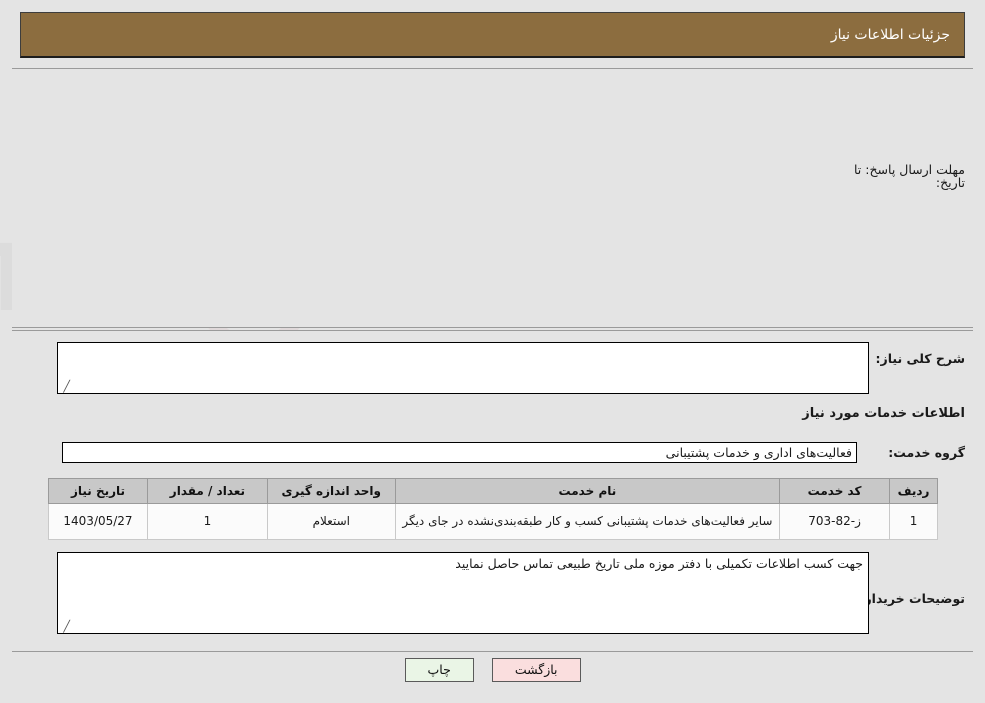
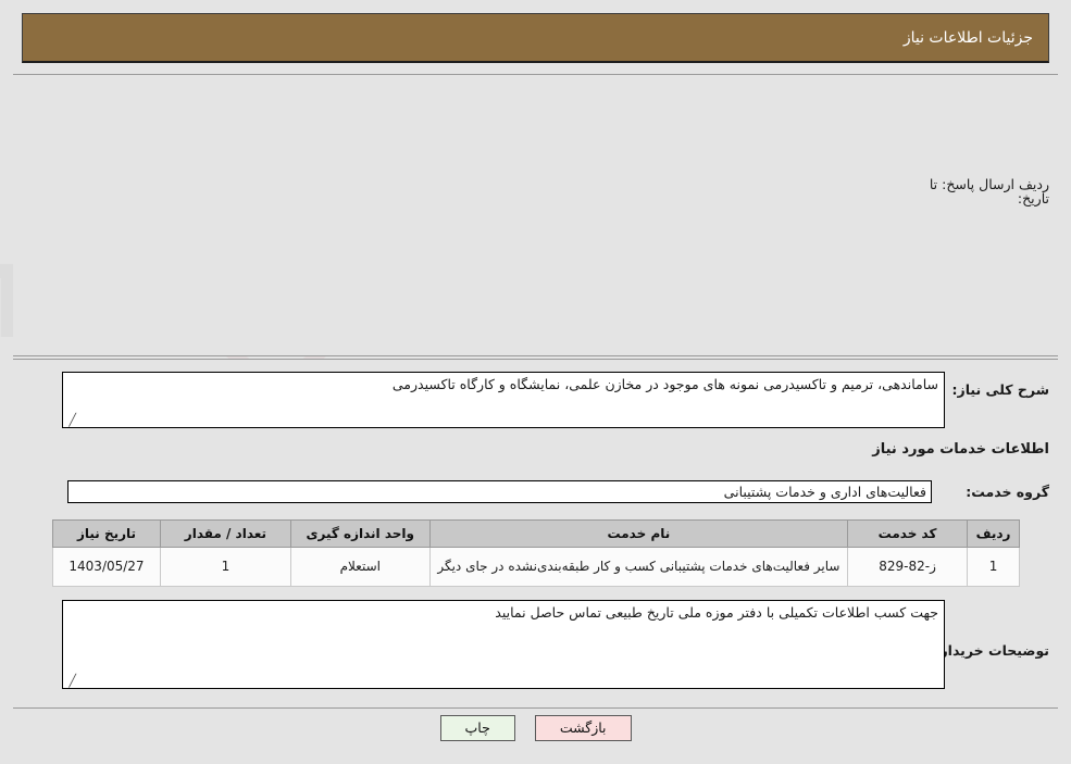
  جزئیات اطلاعات نیاز
- مهلت ارسال پاسخ: تا تاریخ:
+ ردیف ارسال پاسخ: تا تاریخ:
  شرح کلی نیاز:
+ ساماندهی، ترمیم و تاکسیدرمی نمونه های موجود در مخازن علمی، نمایشگاه و کارگاه تاکسیدرمی
  ╱
  اطلاعات خدمات مورد نیاز
  گروه خدمت:
  فعالیت‌های اداری و خدمات پشتیبانی
  ردیف	کد خدمت	نام خدمت	واحد اندازه گیری	تعداد / مقدار	تاریخ نیاز
- 1	ز-82-703	سایر فعالیت‌های خدمات پشتیبانی کسب و کار طبقه‌بندی‌نشده در جای دیگر	استعلام	1	1403/05/27
+ 1	ز-82-829	سایر فعالیت‌های خدمات پشتیبانی کسب و کار طبقه‌بندی‌نشده در جای دیگر	استعلام	1	1403/05/27
  توضیحات خریدا
  جهت کسب اطلاعات تکمیلی با دفتر موزه ملی تاریخ طبیعی تماس حاصل نمایید
  ╱
  بازگشت
  چاپ
